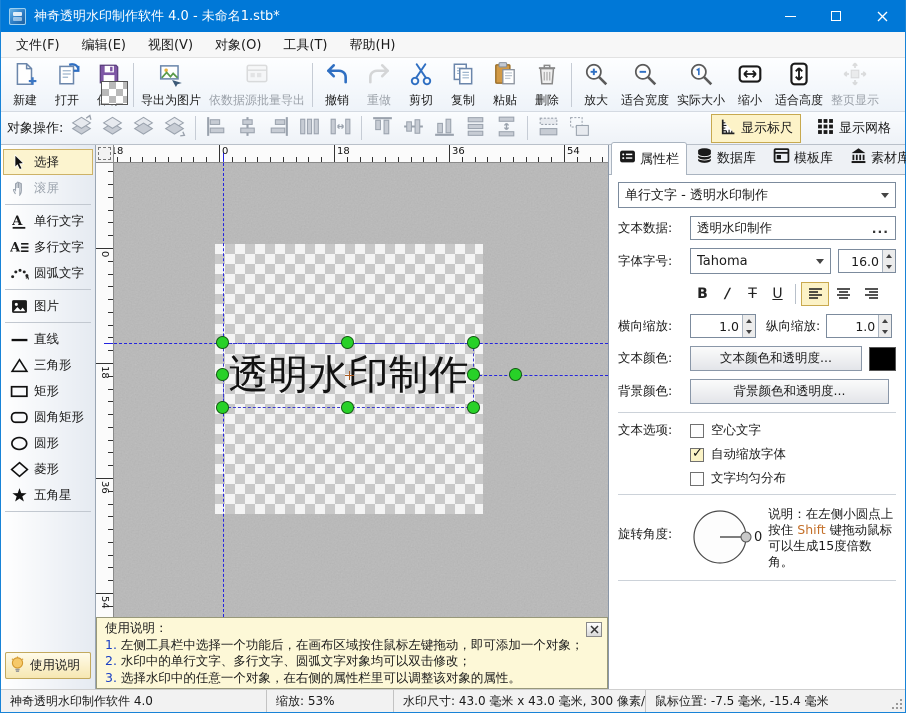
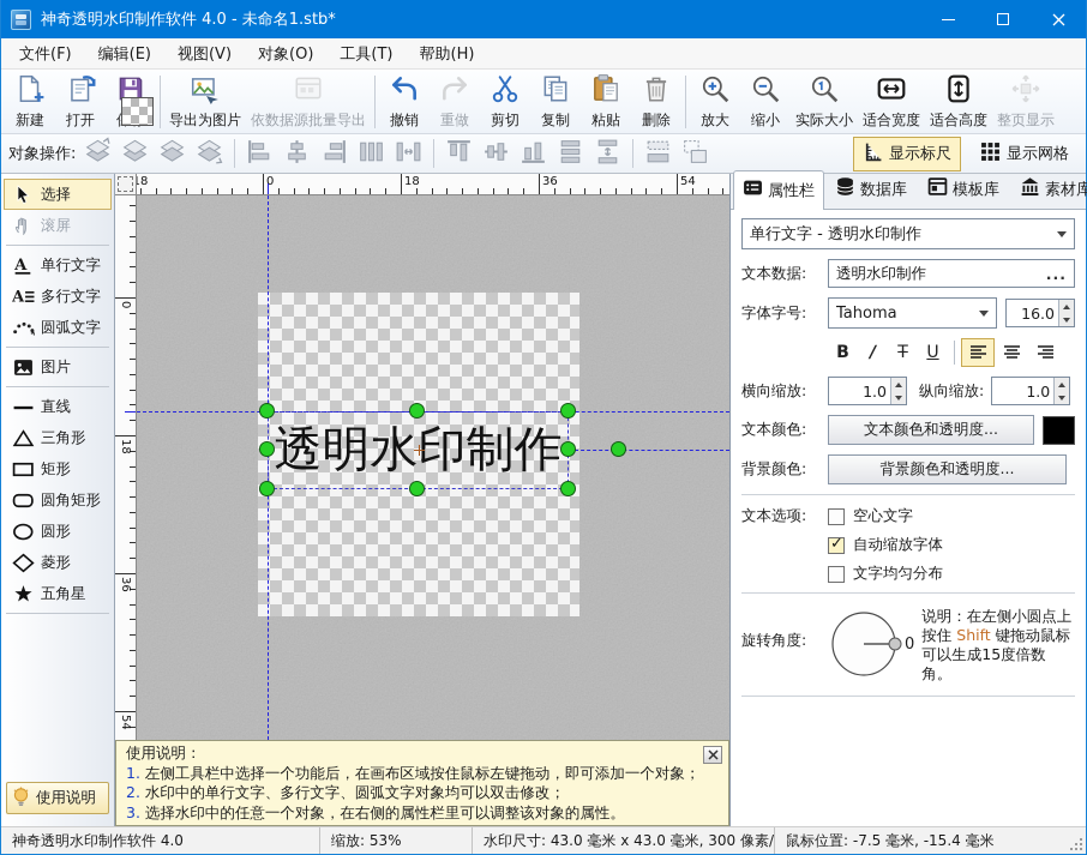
  神奇透明水印制作软件 4.0 - 未命名1.stb*
  文件(F)
  编辑(E)
  视图(V)
  对象(O)
  工具(T)
  帮助(H)
  新建
  打开
  导出为图片
  依数据源批量导出
  撤销
  重做
  剪切
  复制
  粘贴
  删除
  放大
- 适合宽度
+ 缩小
  实际大小
- 缩小
+ 适合宽度
  适合高度
  整页显示
  对象操作:
  显示标尺
  显示网格
  选择
  滚屏
  A
  单行文字
  A
  多行文字
  圆弧文字
  图片
  直线
  三角形
  矩形
  圆角矩形
  圆形
  菱形
  五角星
  使用说明
  0
  18
  36
  54
  透明水印制作
  使用说明：
  1. 左侧工具栏中选择一个功能后，在画布区域按住鼠标左键拖动，即可添加一个对象；
  2. 水印中的单行文字、多行文字、圆弧文字对象均可以双击修改；
  3. 选择水印中的任意一个对象，在右侧的属性栏里可以调整该对象的属性。
  属性栏
  数据库
  模板库
  素材库
  单行文字 - 透明水印制作
  文本数据:
  透明水印制作
  ...
  字体字号:
  Tahoma
  16.0
  B
  ∕
  Ŧ
  U
  横向缩放:
  1.0
  纵向缩放:
  1.0
  文本颜色:
  文本颜色和透明度...
  背景颜色:
  背景颜色和透明度...
  文本选项:
  空心文字
  自动缩放字体
  文字均匀分布
  旋转角度:
  0
  说明：在左侧小圆点上按住 Shift 键拖动鼠标可以生成15度倍数角。
  神奇透明水印制作软件 4.0
  缩放: 53%
  水印尺寸: 43.0 毫米 x 43.0 毫米, 300 像素/
  鼠标位置: -7.5 毫米, -15.4 毫米
